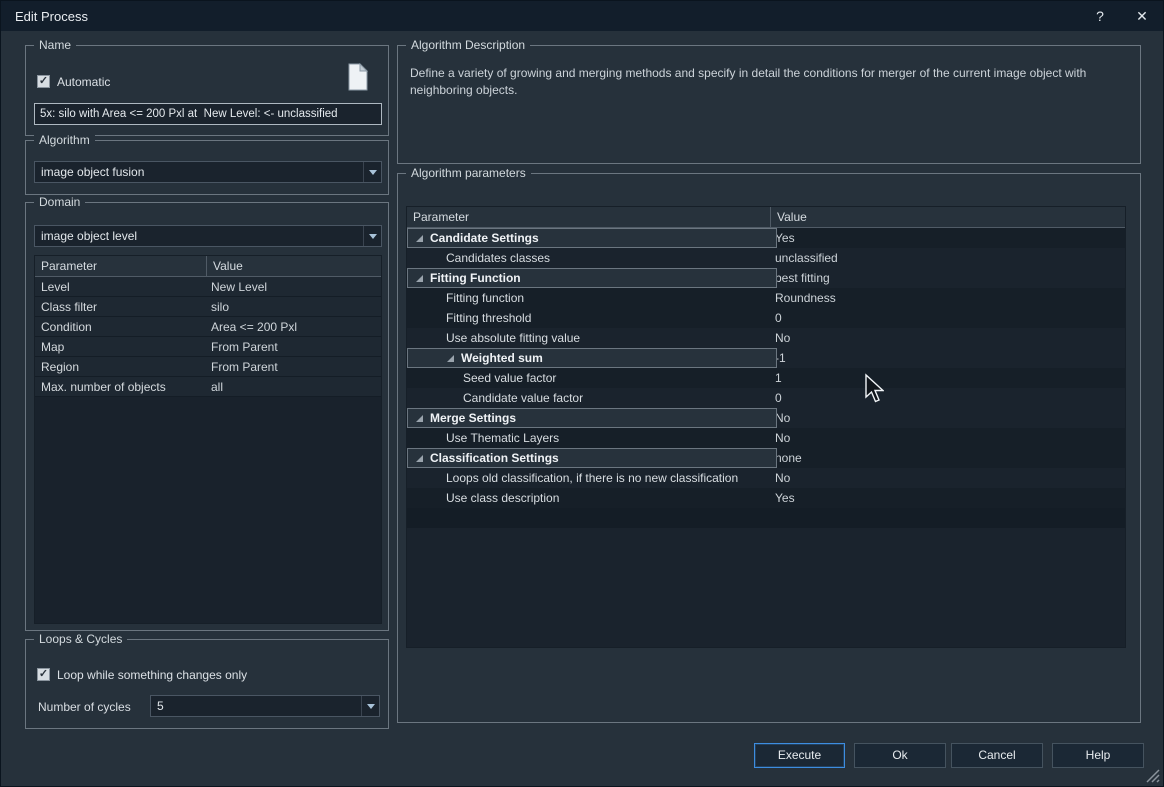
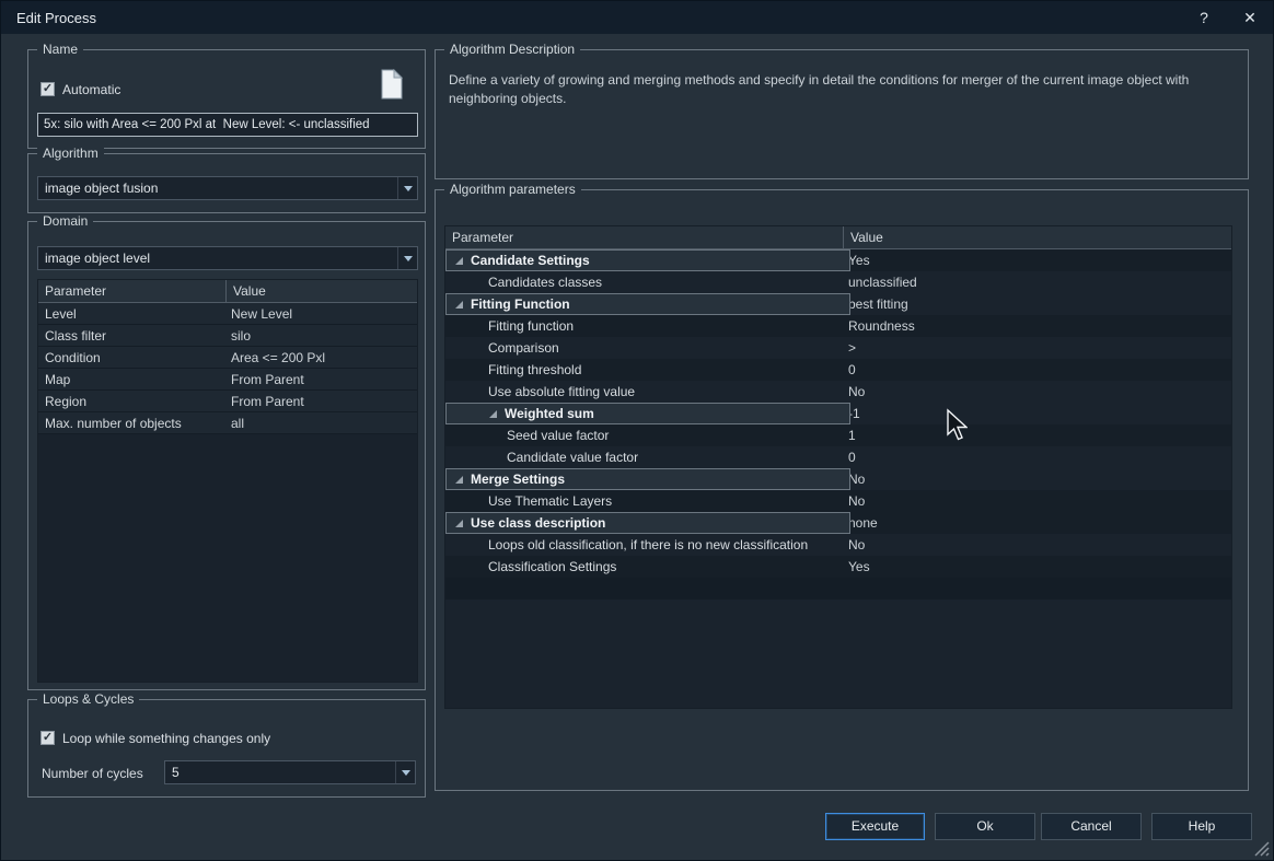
  Edit Process
  ?
  ✕
  Name
  ✓
  Automatic
  5x: silo with Area <= 200 Pxl at New Level: <- unclassified
  Algorithm
  image object fusion
  Domain
  image object level
  Parameter
  Value
  Level
  New Level
  Class filter
  silo
  Condition
  Area <= 200 Pxl
  Map
  From Parent
  Region
  From Parent
  Max. number of objects
  all
  Loops & Cycles
  ✓
  Loop while something changes only
  Number of cycles
  5
  Algorithm Description
  Define a variety of growing and merging methods and specify in detail the conditions for merger of the current image object with neighboring objects.
  Algorithm parameters
  Parameter
  Value
  Candidate Settings
  Yes
  Candidates classes
  unclassified
  Fitting Function
  best fitting
  Fitting function
  Roundness
+ Comparison
+ >
  Fitting threshold
  0
  Use absolute fitting value
  No
  Weighted sum
  -1
  Seed value factor
  1
  Candidate value factor
  0
  Merge Settings
  No
  Use Thematic Layers
  No
- Classification Settings
+ Use class description
  none
  Loops old classification, if there is no new classification
  No
- Use class description
+ Classification Settings
  Yes
  Execute
  Ok
  Cancel
  Help
